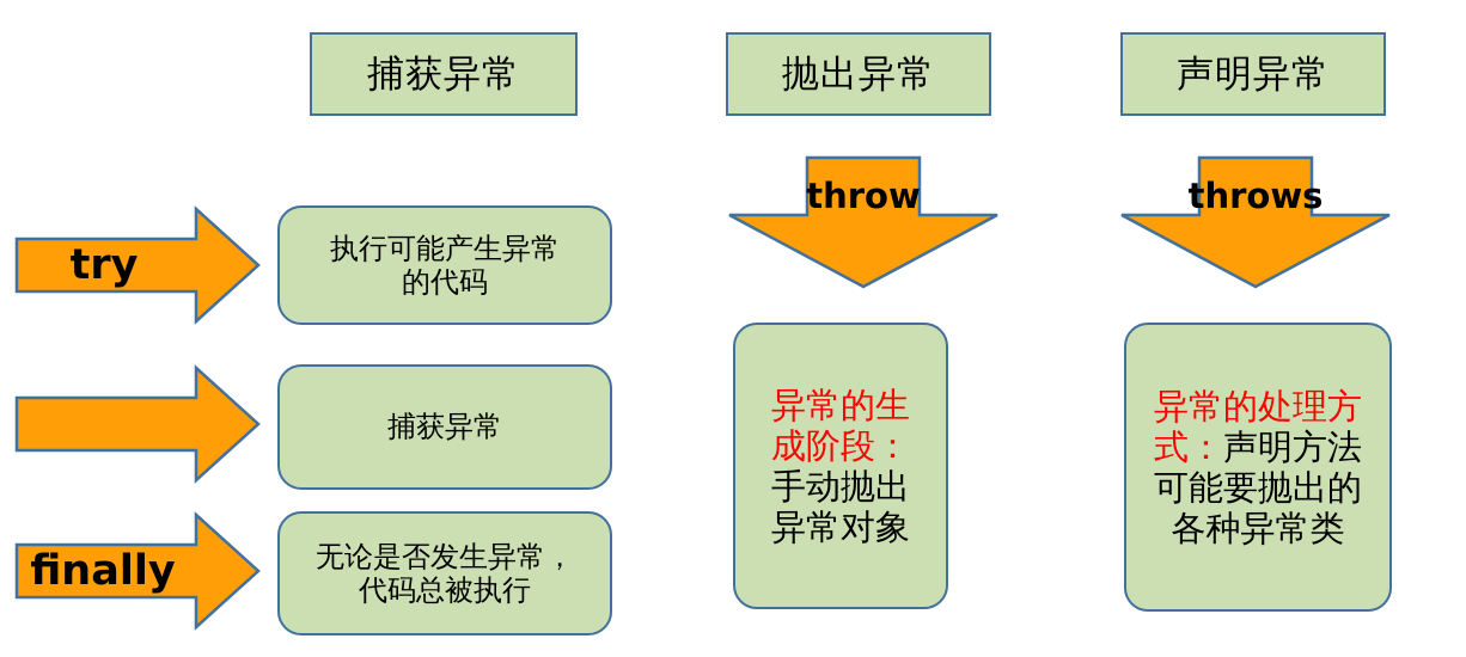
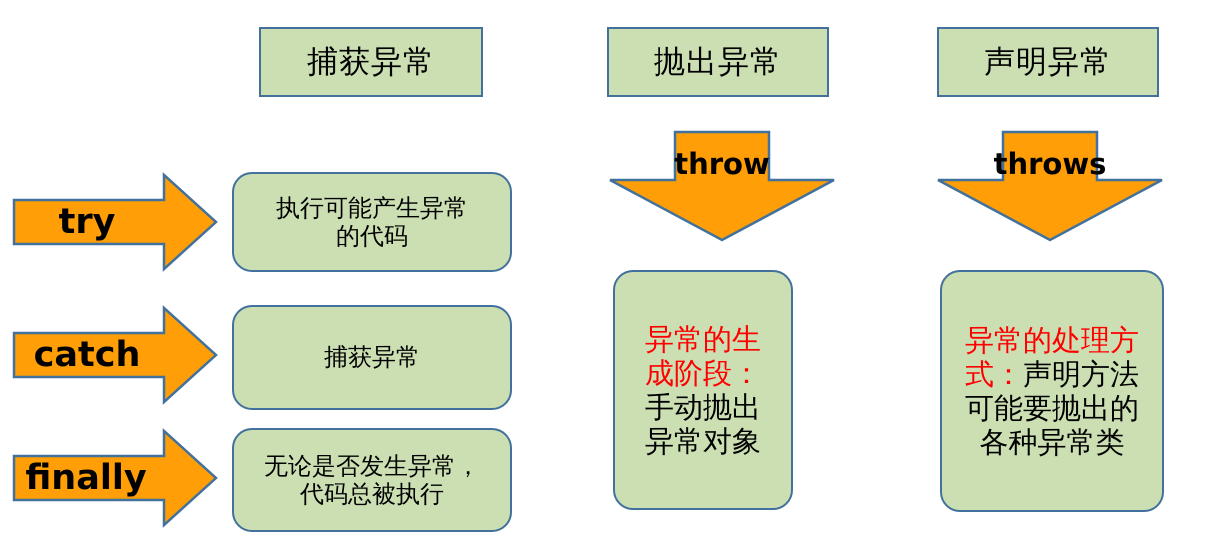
  捕获异常
  抛出异常
  声明异常
  try
  执行可能产生异常
  的代码
+ catch
  捕获异常
  finally
  无论是否发生异常，
  代码总被执行
  throw
  异常的生
  成阶段：
  手动抛出
  异常对象
  throws
  异常的处理方
  式：声明方法
  可能要抛出的
  各种异常类
